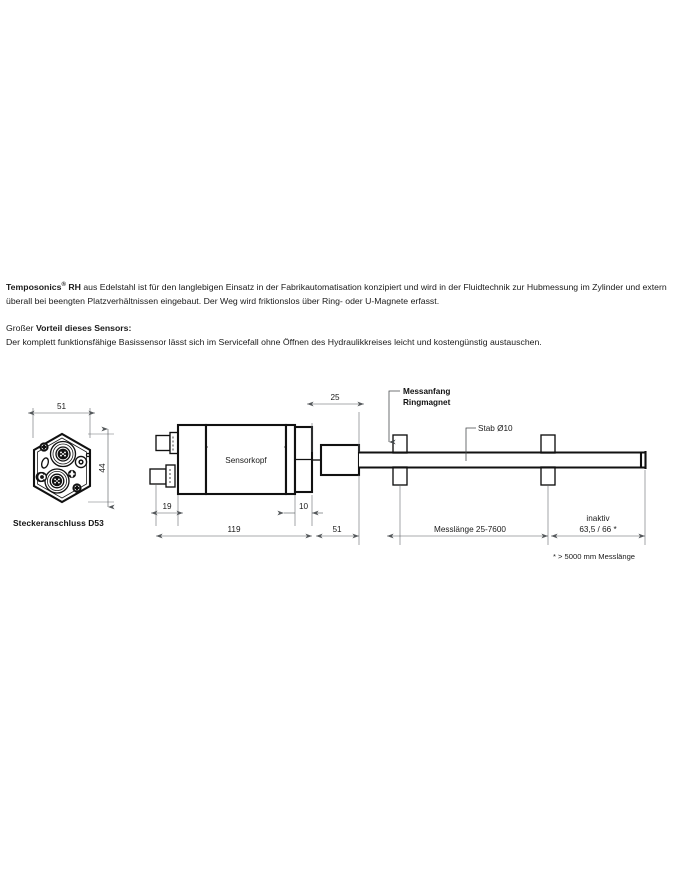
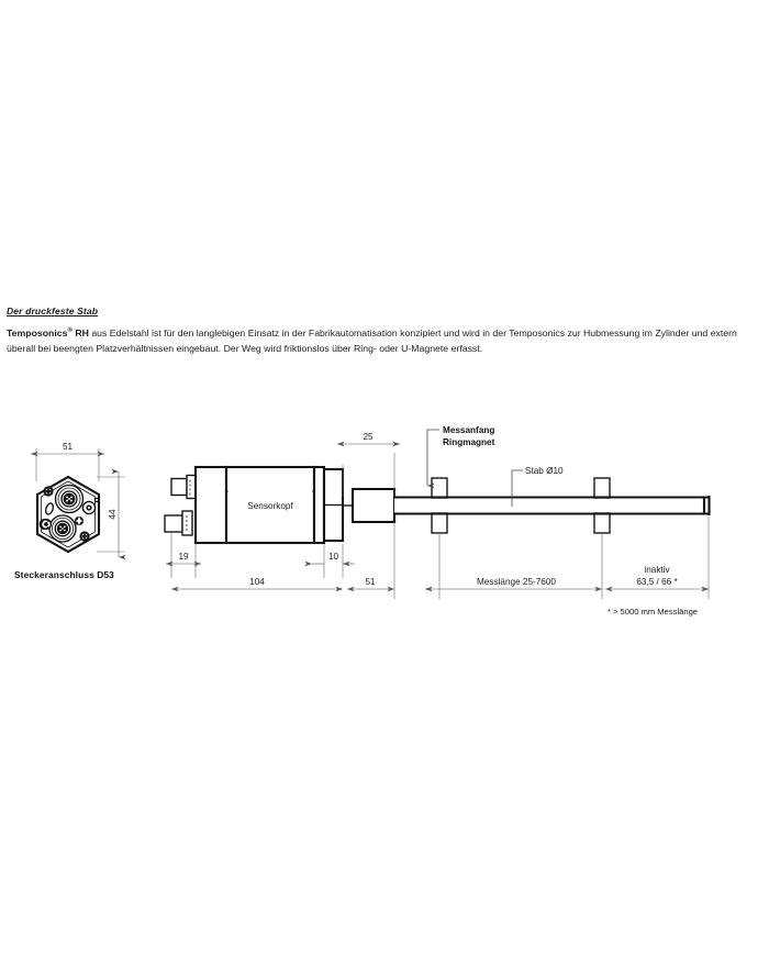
+ Der druckfeste Stab
- Temposonics RH aus Edelstahl ist für den langlebigen Einsatz in der Fabrikautomatisation konzipiert und wird in der Fluidtechnik zur Hubmessung im Zylinder und extern überall bei beengten Platzverhältnissen eingebaut. Der Weg wird friktionslos über Ring- oder U-Magnete erfasst.
+ Temposonics RH aus Edelstahl ist für den langlebigen Einsatz in der Fabrikautomatisation konzipiert und wird in der Temposonics zur Hubmessung im Zylinder und extern überall bei beengten Platzverhältnissen eingebaut. Der Weg wird friktionslos über Ring- oder U-Magnete erfasst.
- Großer Vorteil dieses Sensors:
- Der komplett funktionsfähige Basissensor lässt sich im Servicefall ohne Öffnen des Hydraulikkreises leicht und kostengünstig austauschen.
  51
  Steckeranschluss D53
  Sensorkopf
  Messanfang
  Ringmagnet
  Stab Ø10
  25
  19
  10
- 119
+ 104
  51
  Messlänge 25-7600
  inaktiv
  63,5 / 66 *
  * > 5000 mm Messlänge
